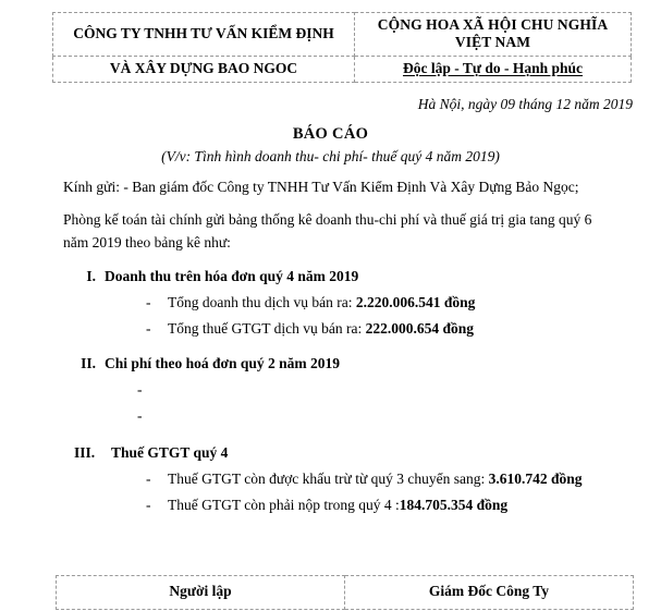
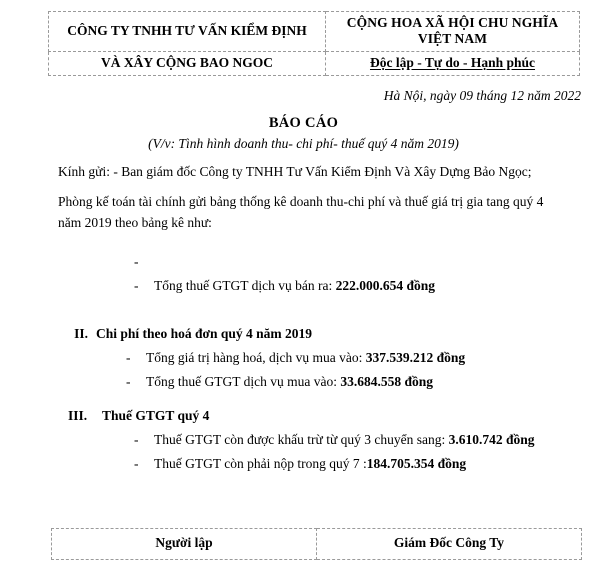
  CÔNG TY TNHH TƯ VẤN KIỂM ĐỊNH	CỘNG HOA XÃ HỘI CHU NGHĨA VIỆT NAM
- VÀ XÂY DỰNG BAO NGOC	Độc lập - Tự do - Hạnh phúc
+ VÀ XÂY CỘNG BAO NGOC	Độc lập - Tự do - Hạnh phúc
- Hà Nội, ngày 09 tháng 12 năm 2019
+ Hà Nội, ngày 09 tháng 12 năm 2022
  BÁO CÁO
  (V/v: Tình hình doanh thu- chi phí- thuế quý 4 năm 2019)
  Kính gửi: - Ban giám đốc Công ty TNHH Tư Vấn Kiểm Định Và Xây Dựng Bảo Ngọc;
- Phòng kế toán tài chính gửi bảng thống kê doanh thu-chi phí và thuế giá trị gia tang quý 6 năm 2019 theo bảng kê như:
+ Phòng kế toán tài chính gửi bảng thống kê doanh thu-chi phí và thuế giá trị gia tang quý 4 năm 2019 theo bảng kê như:
- I.
- Doanh thu trên hóa đơn quý 4 năm 2019
  -
- Tổng doanh thu dịch vụ bán ra: 2.220.006.541 đồng
  -
  Tổng thuế GTGT dịch vụ bán ra: 222.000.654 đồng
  II.
- Chi phí theo hoá đơn quý 2 năm 2019
+ Chi phí theo hoá đơn quý 4 năm 2019
  -
+ Tổng giá trị hàng hoá, dịch vụ mua vào: 337.539.212 đồng
  -
+ Tổng thuế GTGT dịch vụ mua vào: 33.684.558 đồng
  III.
  Thuế GTGT quý 4
  -
  Thuế GTGT còn được khấu trừ từ quý 3 chuyển sang: 3.610.742 đồng
  -
- Thuế GTGT còn phải nộp trong quý 4 :184.705.354 đồng
+ Thuế GTGT còn phải nộp trong quý 7 :184.705.354 đồng
  Người lập	Giám Đốc Công Ty
